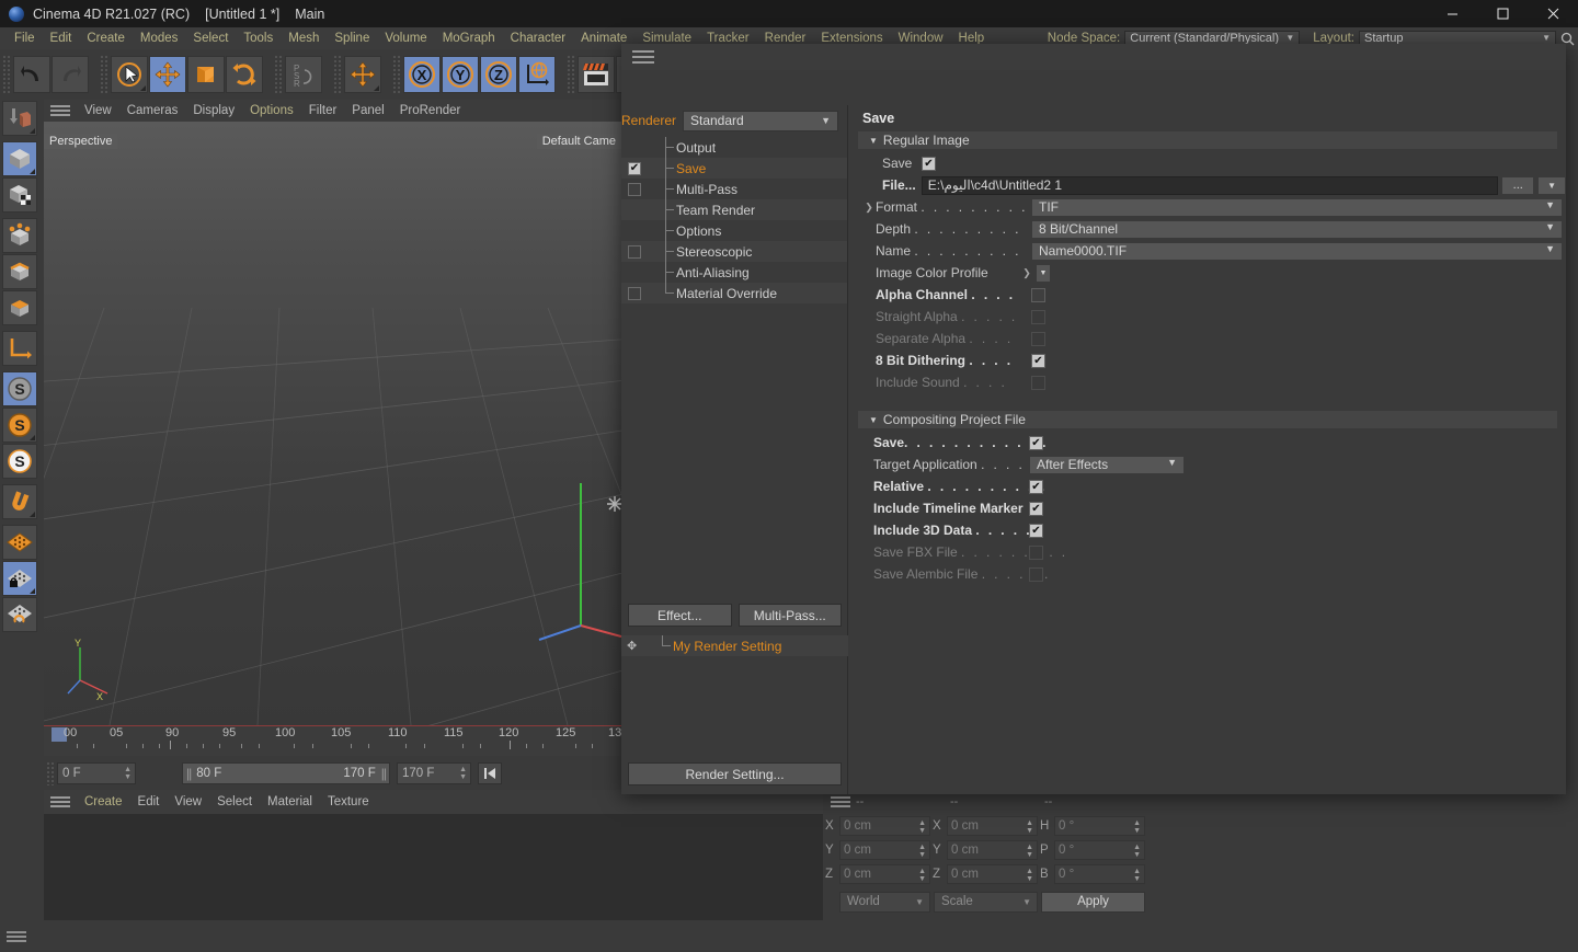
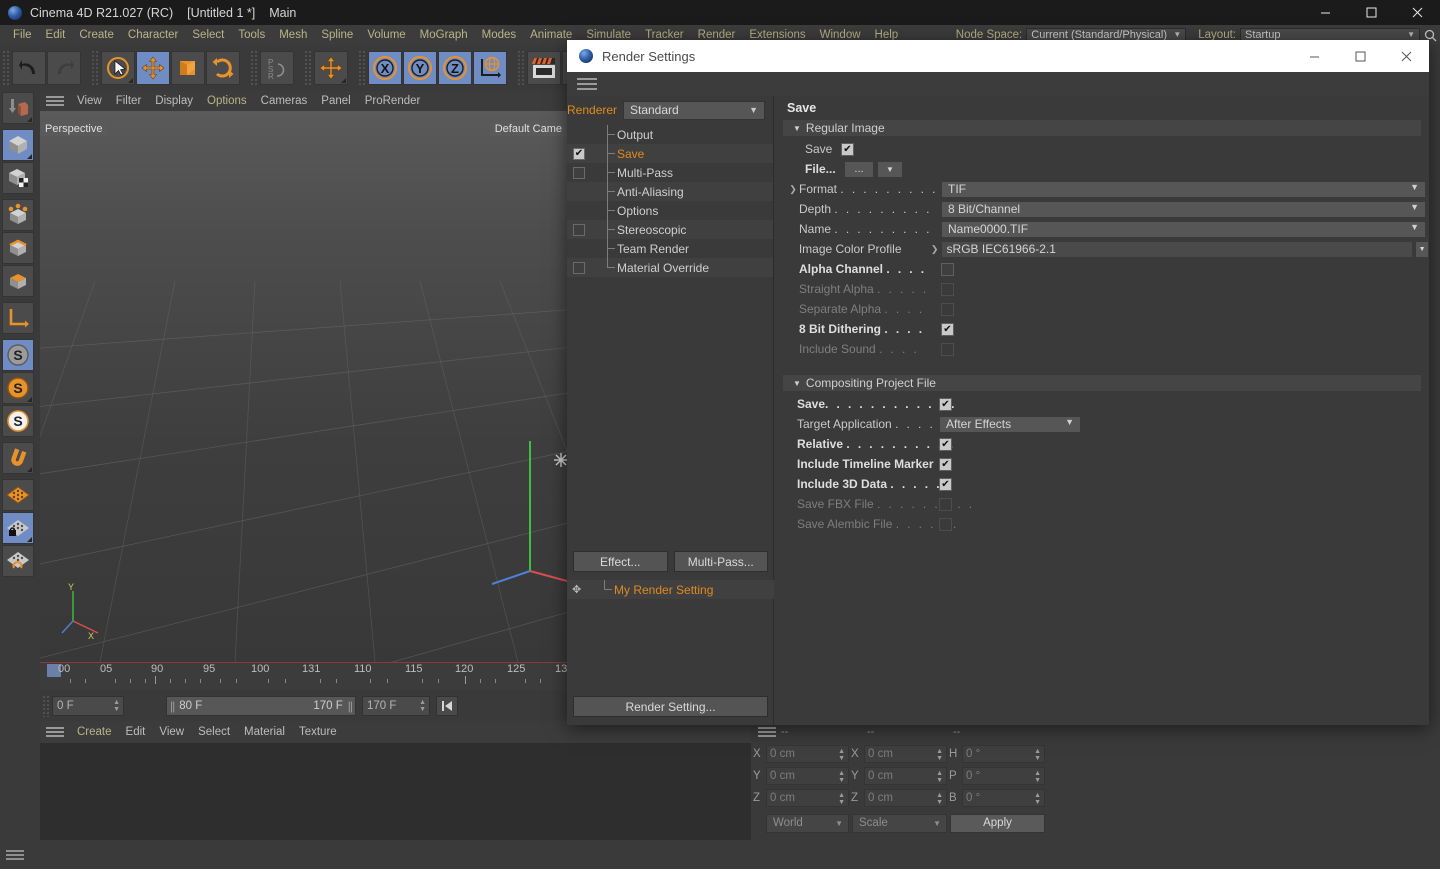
  Cinema 4D R21.027 (RC)
  [Untitled 1 *]
  Main
  File
  Edit
  Create
- Modes
+ Character
  Select
  Tools
  Mesh
  Spline
  Volume
  MoGraph
- Character
+ Modes
  Animate
  Simulate
  Tracker
  Render
  Extensions
  Window
  Help
  Node Space:
  Current (Standard/Physical)
  ▼
  Layout:
  Startup
  ▼
  P
  S
  R
  X
  Y
  Z
  S
  S
  S
  View
- Cameras
+ Filter
  Display
  Options
- Filter
+ Cameras
  Panel
  ProRender
  Y
  X
  Perspective
  Default Came
  00
  05
  90
  95
  100
- 105
+ 131
  110
  115
  120
  125
  13
  0 F
  ||
  80 F
  170 F
  ||
  170 F
  Create
  Edit
  View
  Select
  Material
  Texture
  --
  --
  --
  X
  0 cm
  X
  0 cm
  H
  0 °
  Y
  0 cm
  Y
  0 cm
  P
  0 °
  Z
  0 cm
  Z
  0 cm
  B
  0 °
  World
  ▼
  Scale
  ▼
  Apply
+ Render Settings
  Renderer
  Standard
  ▼
  Output
  ✔
  Save
  Multi-Pass
- Team Render
+ Anti-Aliasing
  Options
  Stereoscopic
- Anti-Aliasing
+ Team Render
  Material Override
  Effect...
  Multi-Pass...
  ✥
  My Render Setting
  Render Setting...
  Save
  ▼
  Regular Image
  Save
  ✔
  File...
- E:\اليوم\c4d\Untitled2 1
  ...
  ▼
  ❯
  Format . . . . . . . . .
  TIF
  ▼
  Depth . . . . . . . . .
  8 Bit/Channel
  ▼
  Name . . . . . . . . .
  Name0000.TIF
  ▼
  Image Color Profile
  ❯
+ sRGB IEC61966-2.1
  Alpha Channel . . . .
  Straight Alpha . . . . .
  Separate Alpha . . . .
  8 Bit Dithering . . . .
  ✔
  Include Sound . . . .
  ▼
  Compositing Project File
  Save. . . . . . . . . . .
  ✔
  Target Application . . . .
  After Effects
  ▼
  Relative . . . . . . . . .
  ✔
  Include Timeline Marker
  ✔
  Include 3D Data . . . .
  ✔
  Save FBX File . . . . . . . .
  Save Alembic File . . . . .
